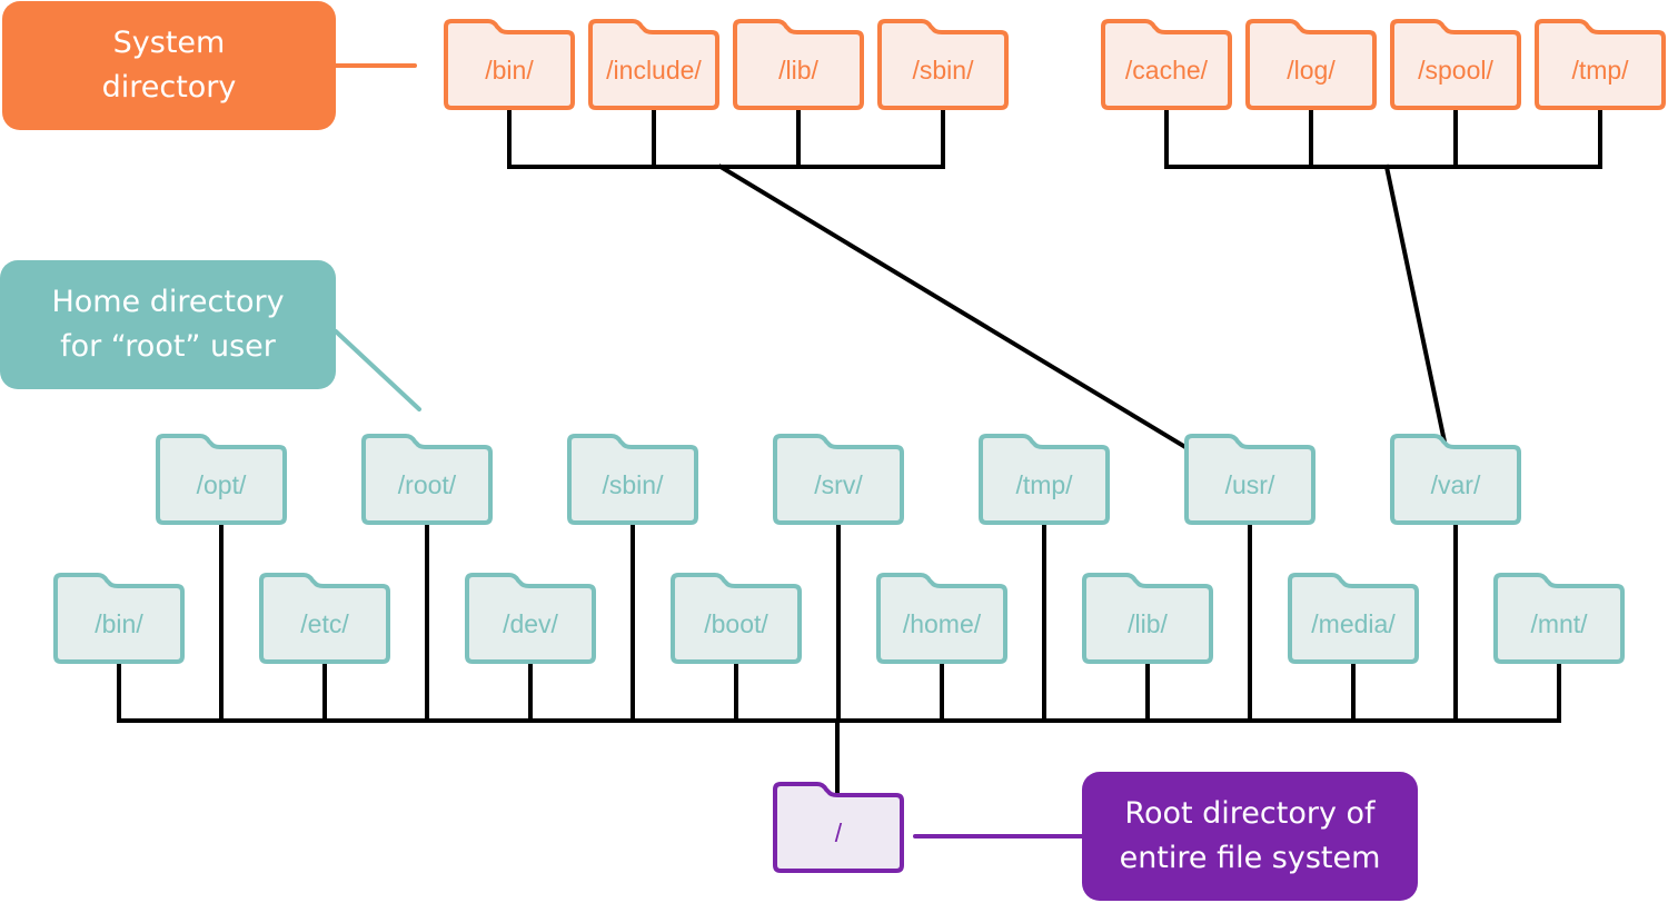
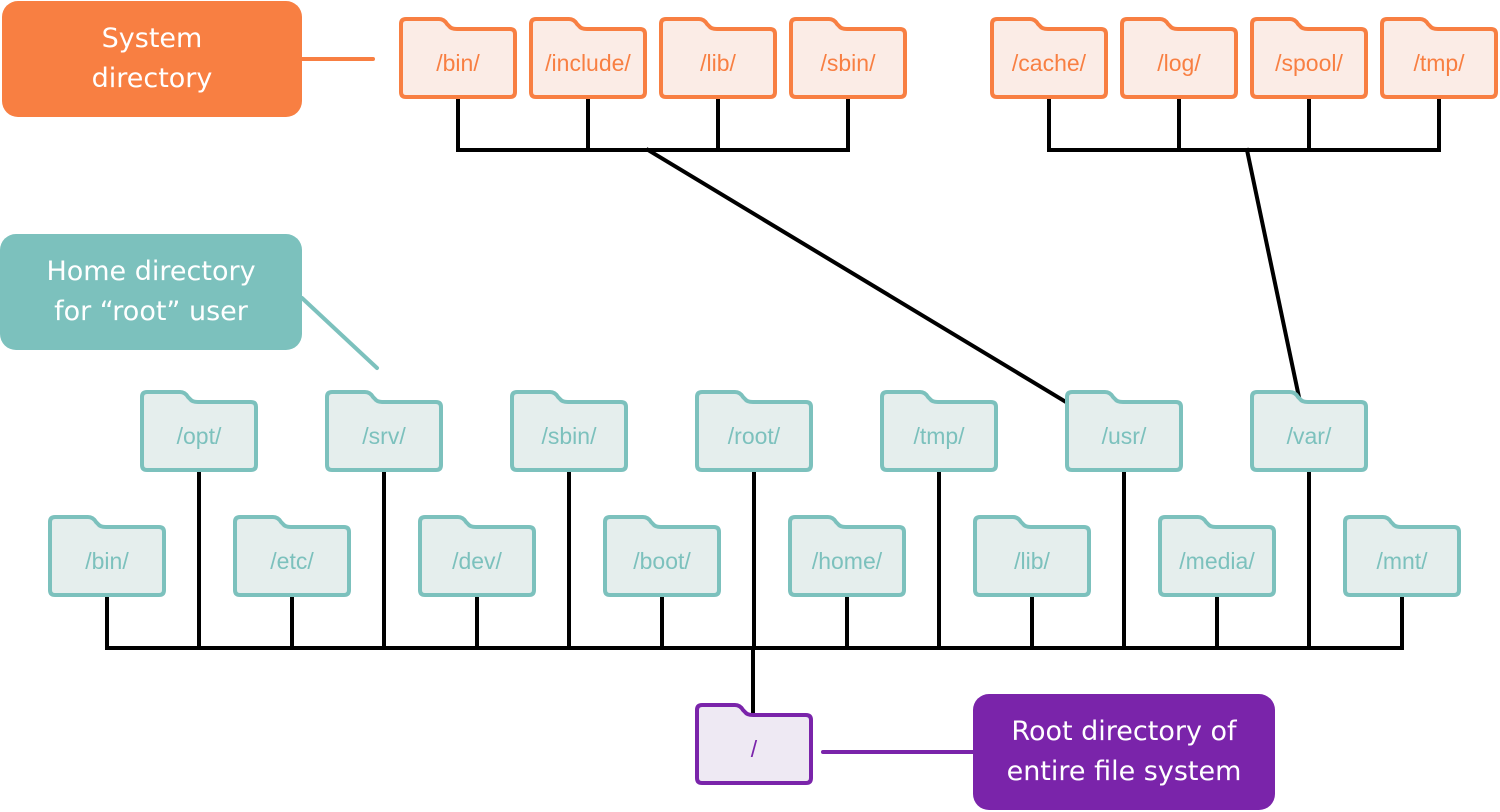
  /bin/
  /include/
  /lib/
  /sbin/
  /cache/
  /log/
  /spool/
  /tmp/
  /opt/
- /root/
+ /srv/
  /sbin/
- /srv/
+ /root/
  /tmp/
  /usr/
  /var/
  /bin/
  /etc/
  /dev/
  /boot/
  /home/
  /lib/
  /media/
  /mnt/
  /
  System
  directory
  Home directory
  for “root” user
  Root directory of
  entire file system
